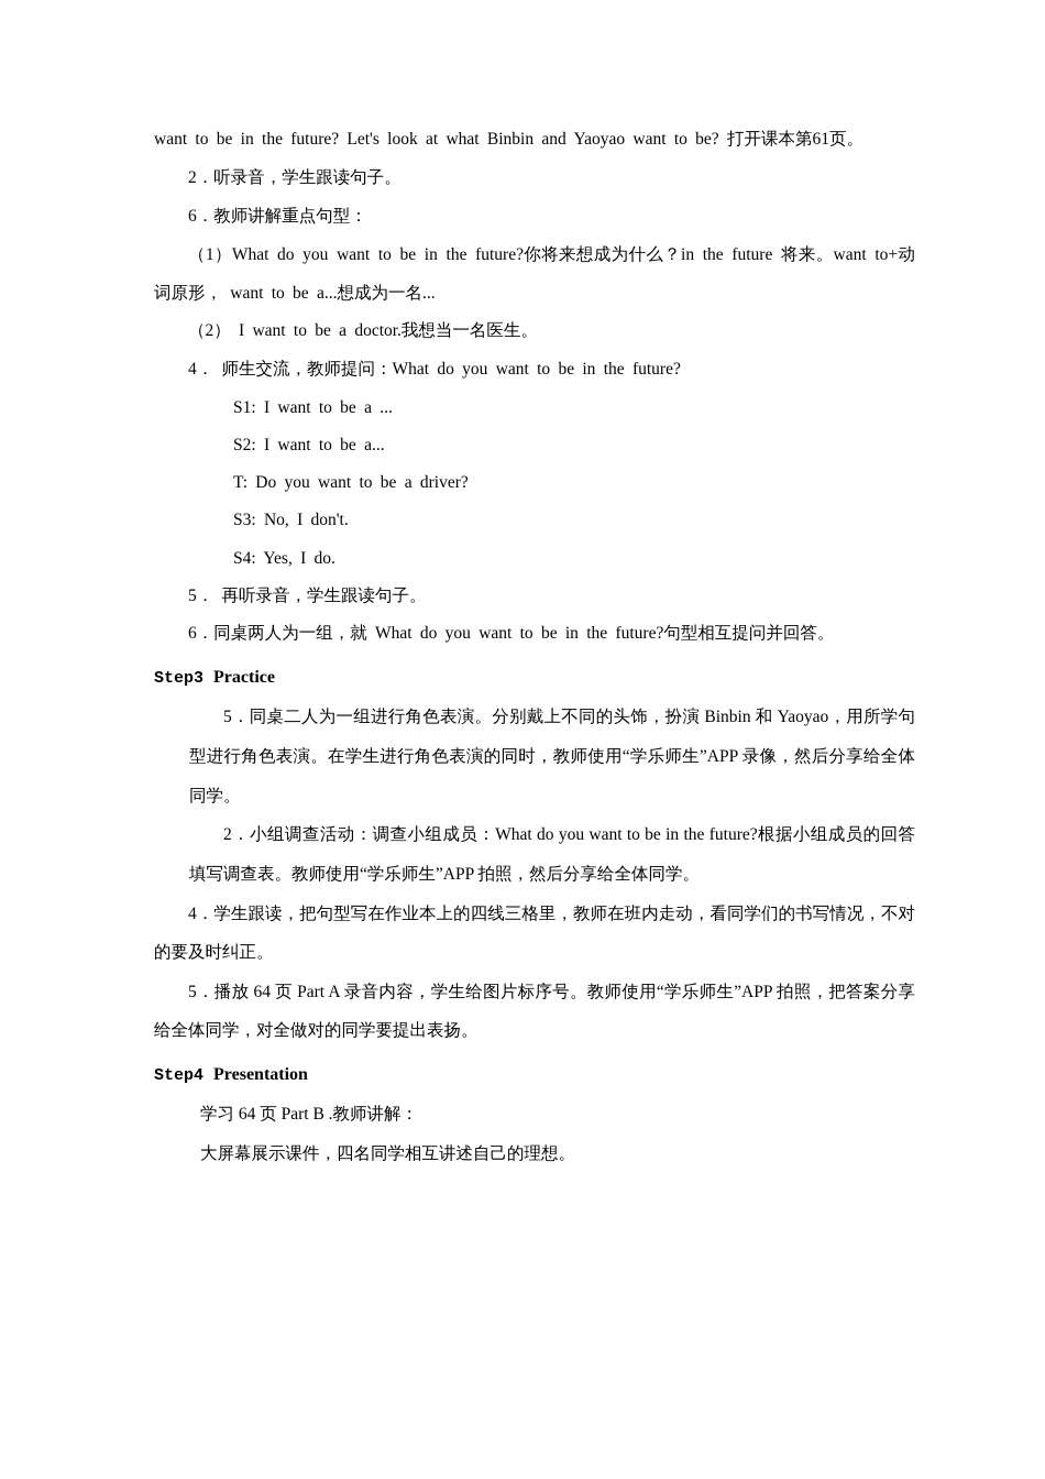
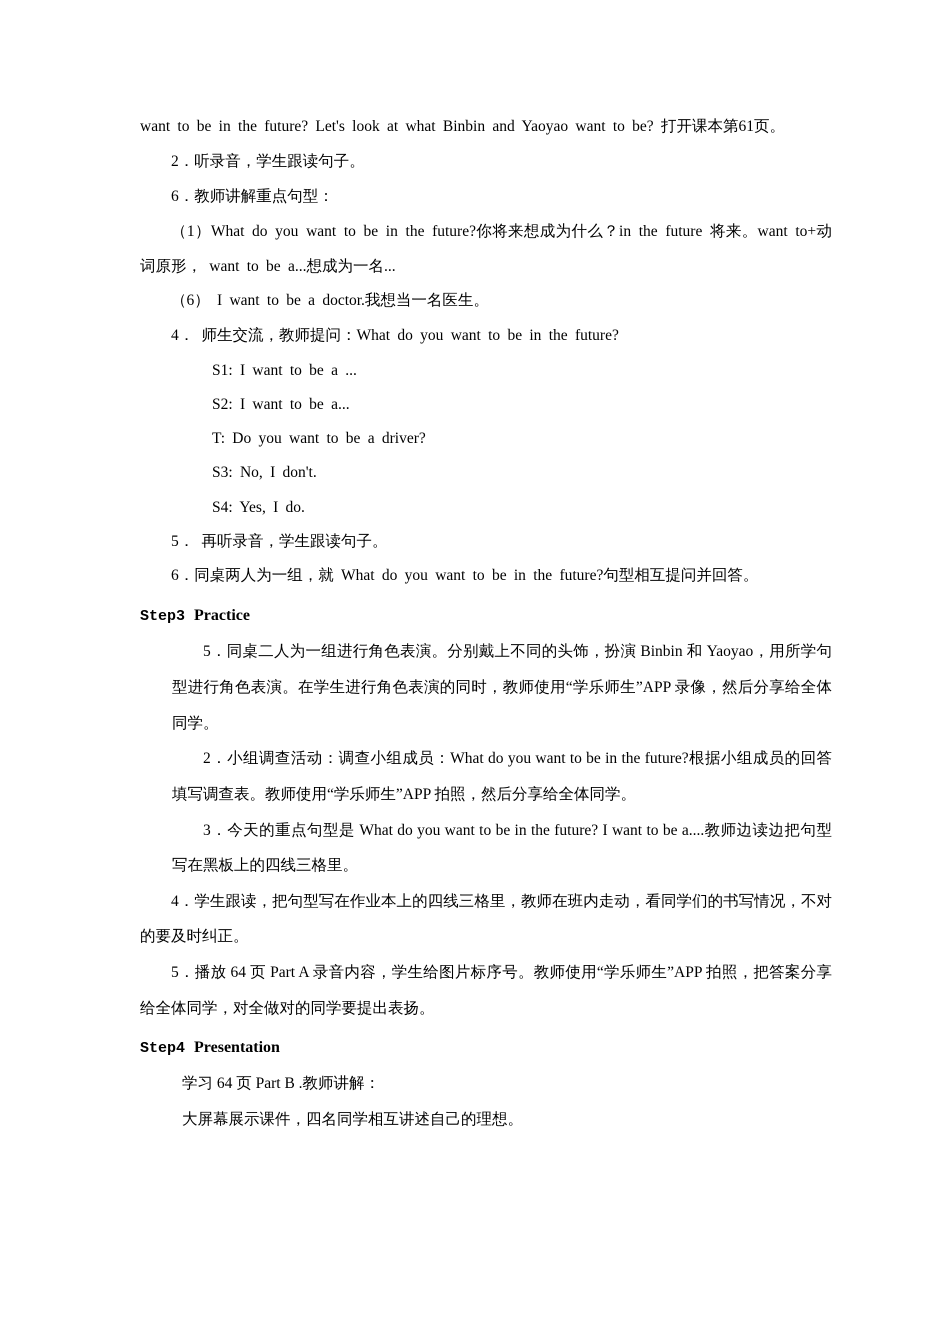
  want to be in the future? Let's look at what Binbin and Yaoyao want to be? 打开课本第61页。
  2．听录音，学生跟读句子。
  6．教师讲解重点句型：
  （1）What do you want to be in the future?你将来想成为什么？in the future 将来。want to+动词原形， want to be a...想成为一名...
- （2） I want to be a doctor.我想当一名医生。
+ （6） I want to be a doctor.我想当一名医生。
  4． 师生交流，教师提问：What do you want to be in the future?
  S1: I want to be a ...
  S2: I want to be a...
  T: Do you want to be a driver?
  S3: No, I don't.
  S4: Yes, I do.
  5． 再听录音，学生跟读句子。
  6．同桌两人为一组，就 What do you want to be in the future?句型相互提问并回答。
  Step3 Practice
  5．同桌二人为一组进行角色表演。分别戴上不同的头饰，扮演 Binbin 和 Yaoyao，用所学句型进行角色表演。在学生进行角色表演的同时，教师使用“学乐师生”APP 录像，然后分享给全体同学。
  2．小组调查活动：调查小组成员：What do you want to be in the future?根据小组成员的回答填写调查表。教师使用“学乐师生”APP 拍照，然后分享给全体同学。
+ 3．今天的重点句型是 What do you want to be in the future? I want to be a....教师边读边把句型写在黑板上的四线三格里。
  4．学生跟读，把句型写在作业本上的四线三格里，教师在班内走动，看同学们的书写情况，不对的要及时纠正。
  5．播放 64 页 Part A 录音内容，学生给图片标序号。教师使用“学乐师生”APP 拍照，把答案分享给全体同学，对全做对的同学要提出表扬。
  Step4 Presentation
  学习 64 页 Part B .教师讲解：
  大屏幕展示课件，四名同学相互讲述自己的理想。
